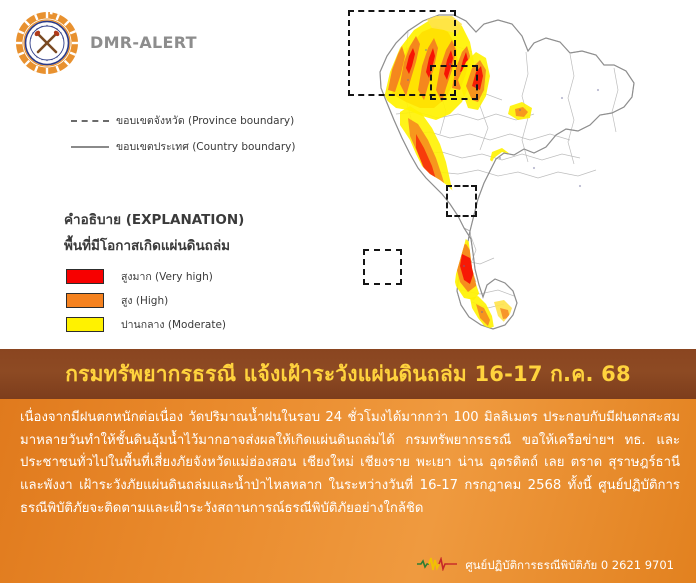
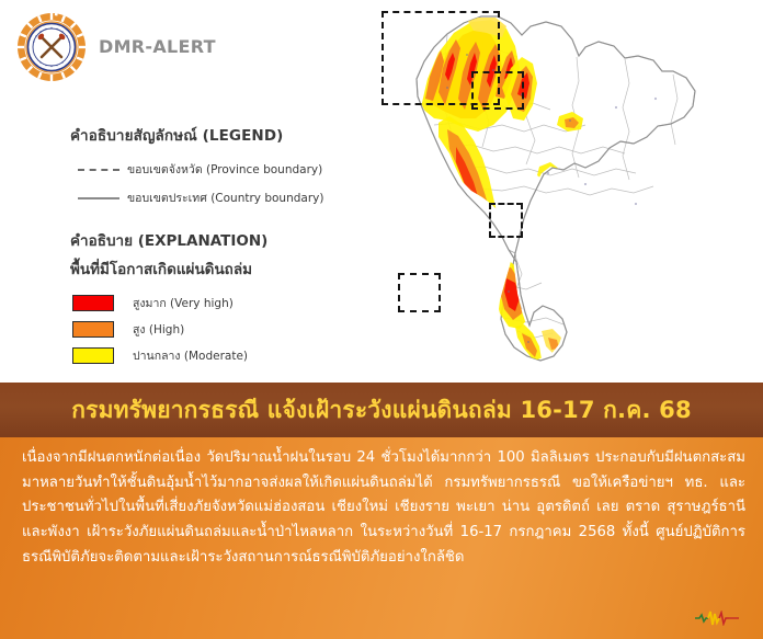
  DMR-ALERT
+ คำอธิบายสัญลักษณ์ (LEGEND)
  ขอบเขตจังหวัด (Province boundary)
  ขอบเขตประเทศ (Country boundary)
  คำอธิบาย (EXPLANATION)
  พื้นที่มีโอกาสเกิดแผ่นดินถล่ม
  สูงมาก (Very high)
  สูง (High)
  ปานกลาง (Moderate)
  กรมทรัพยากรธรณี แจ้งเฝ้าระวังแผ่นดินถล่ม 16-17 ก.ค. 68
  เนื่องจากมีฝนตกหนักต่อเนื่อง วัดปริมาณน้ำฝนในรอบ 24 ชั่วโมงได้มากกว่า 100 มิลลิเมตร ประกอบกับมีฝนตกสะสมมาหลายวันทำให้ชั้นดินอุ้มน้ำไว้มากอาจส่งผลให้เกิดแผ่นดินถล่มได้ กรมทรัพยากรธรณี ขอให้เครือข่ายฯ ทธ. และประชาชนทั่วไปในพื้นที่เสี่ยงภัยจังหวัดแม่ฮ่องสอน เชียงใหม่ เชียงราย พะเยา น่าน อุตรดิตถ์ เลย ตราด สุราษฎร์ธานี และพังงา เฝ้าระวังภัยแผ่นดินถล่มและน้ำป่าไหลหลาก ในระหว่างวันที่ 16-17 กรกฎาคม 2568 ทั้งนี้ ศูนย์ปฏิบัติการธรณีพิบัติภัยจะติดตามและเฝ้าระวังสถานการณ์ธรณีพิบัติภัยอย่างใกล้ชิด
- ศูนย์ปฏิบัติการธรณีพิบัติภัย 0 2621 9701
